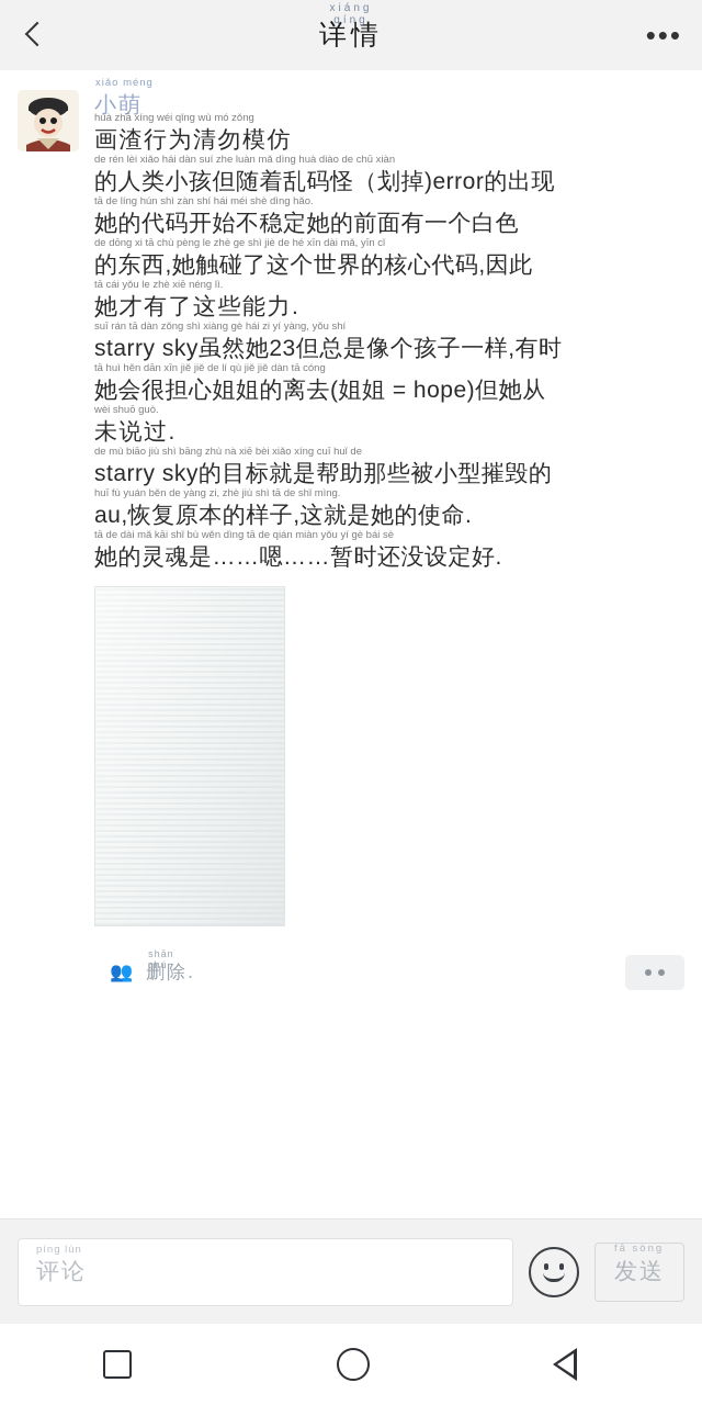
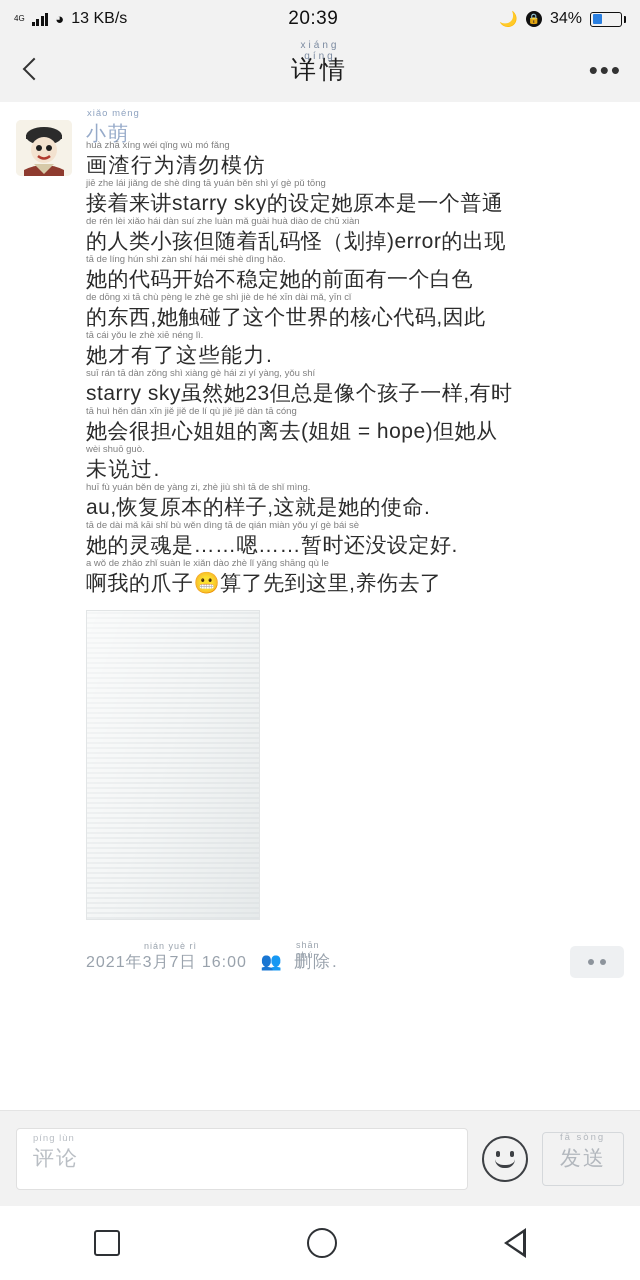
+ 4G
+ ◕
+ 13 KB/s
+ 20:39
+ 🌙
+ 🔒
+ 34%
  xiáng qíng
  详情
  •••
  xiǎo méng
  小萌
- huà zhā xíng wéi qǐng wù mó zǒng
+ huà zhā xíng wéi qǐng wù mó fǎng
  画渣行为清勿模仿
+ jiē zhe lái jiǎng de shè dìng tā yuán běn shì yí gè pǔ tōng
+ 接着来讲starry sky的设定她原本是一个普通
- de rén lèi xiǎo hái dàn suí zhe luàn mǎ dìng huà diào de chū xiàn
+ de rén lèi xiǎo hái dàn suí zhe luàn mǎ guài huà diào de chū xiàn
  的人类小孩但随着乱码怪（划掉)error的出现
  tā de líng hún shì zàn shí hái méi shè dìng hǎo.
  她的代码开始不稳定她的前面有一个白色
  de dōng xi tā chù pèng le zhè ge shì jiè de hé xīn dài mǎ, yīn cǐ
  的东西,她触碰了这个世界的核心代码,因此
  tā cái yǒu le zhè xiē néng lì.
  她才有了这些能力.
  suī rán tā dàn zǒng shì xiàng gè hái zi yí yàng, yǒu shí
  starry sky虽然她23但总是像个孩子一样,有时
  tā huì hěn dān xīn jiě jiě de lí qù jiě jiě dàn tā cóng
  她会很担心姐姐的离去(姐姐 = hope)但她从
  wèi shuō guò.
  未说过.
- de mù biāo jiù shì bāng zhù nà xiē bèi xiǎo xíng cuī huǐ de
- starry sky的目标就是帮助那些被小型摧毁的
  huī fù yuán běn de yàng zi, zhè jiù shì tā de shǐ mìng.
  au,恢复原本的样子,这就是她的使命.
  tā de dài mǎ kāi shǐ bù wěn dìng tā de qián miàn yǒu yí gè bái sè
  她的灵魂是……嗯……暂时还没设定好.
+ a wǒ de zhǎo zhǐ suàn le xiǎn dào zhè lǐ yǎng shāng qù le
+ 啊我的爪子😬算了先到这里,养伤去了
+ nián yuè rì
+ 2021年3月7日 16:00
  👥
  shān chú
  删除.
  píng lùn
  评论
  fā sòng
  发送
